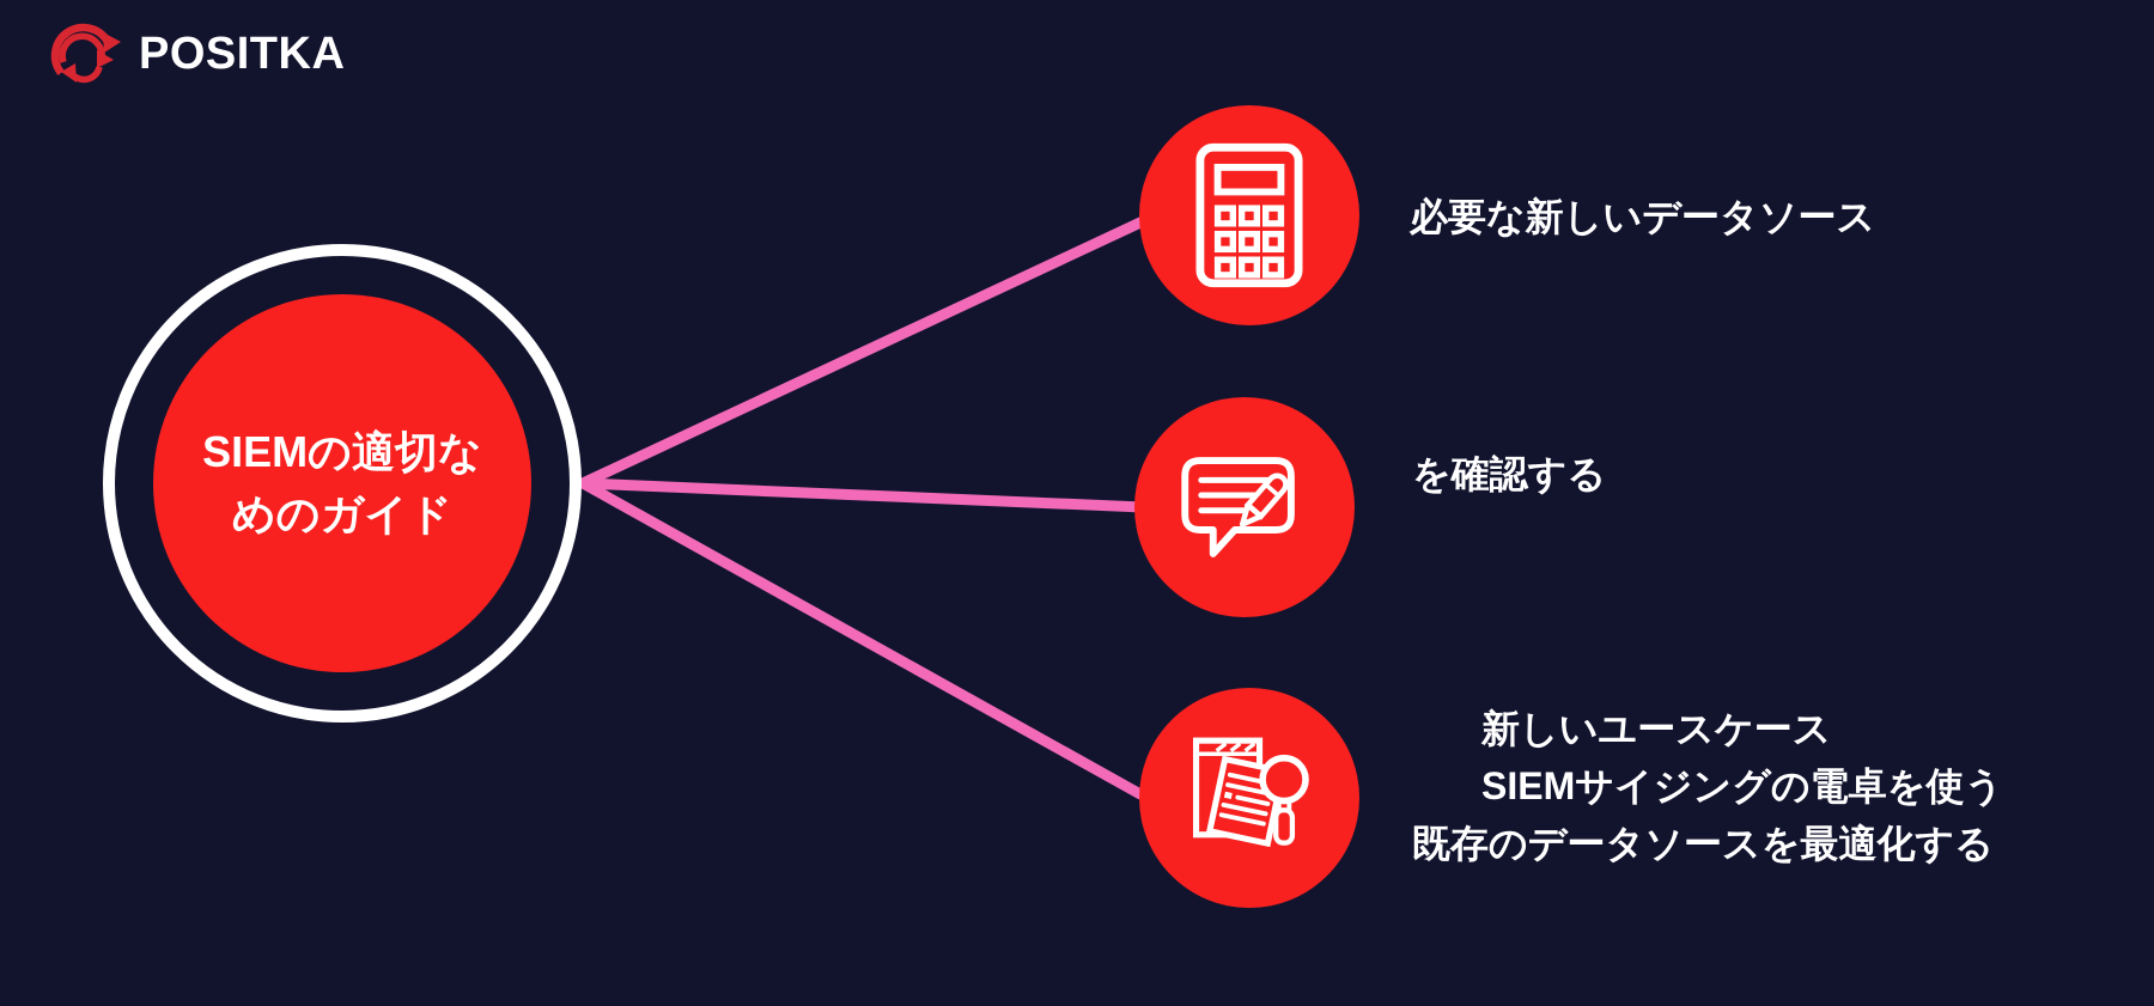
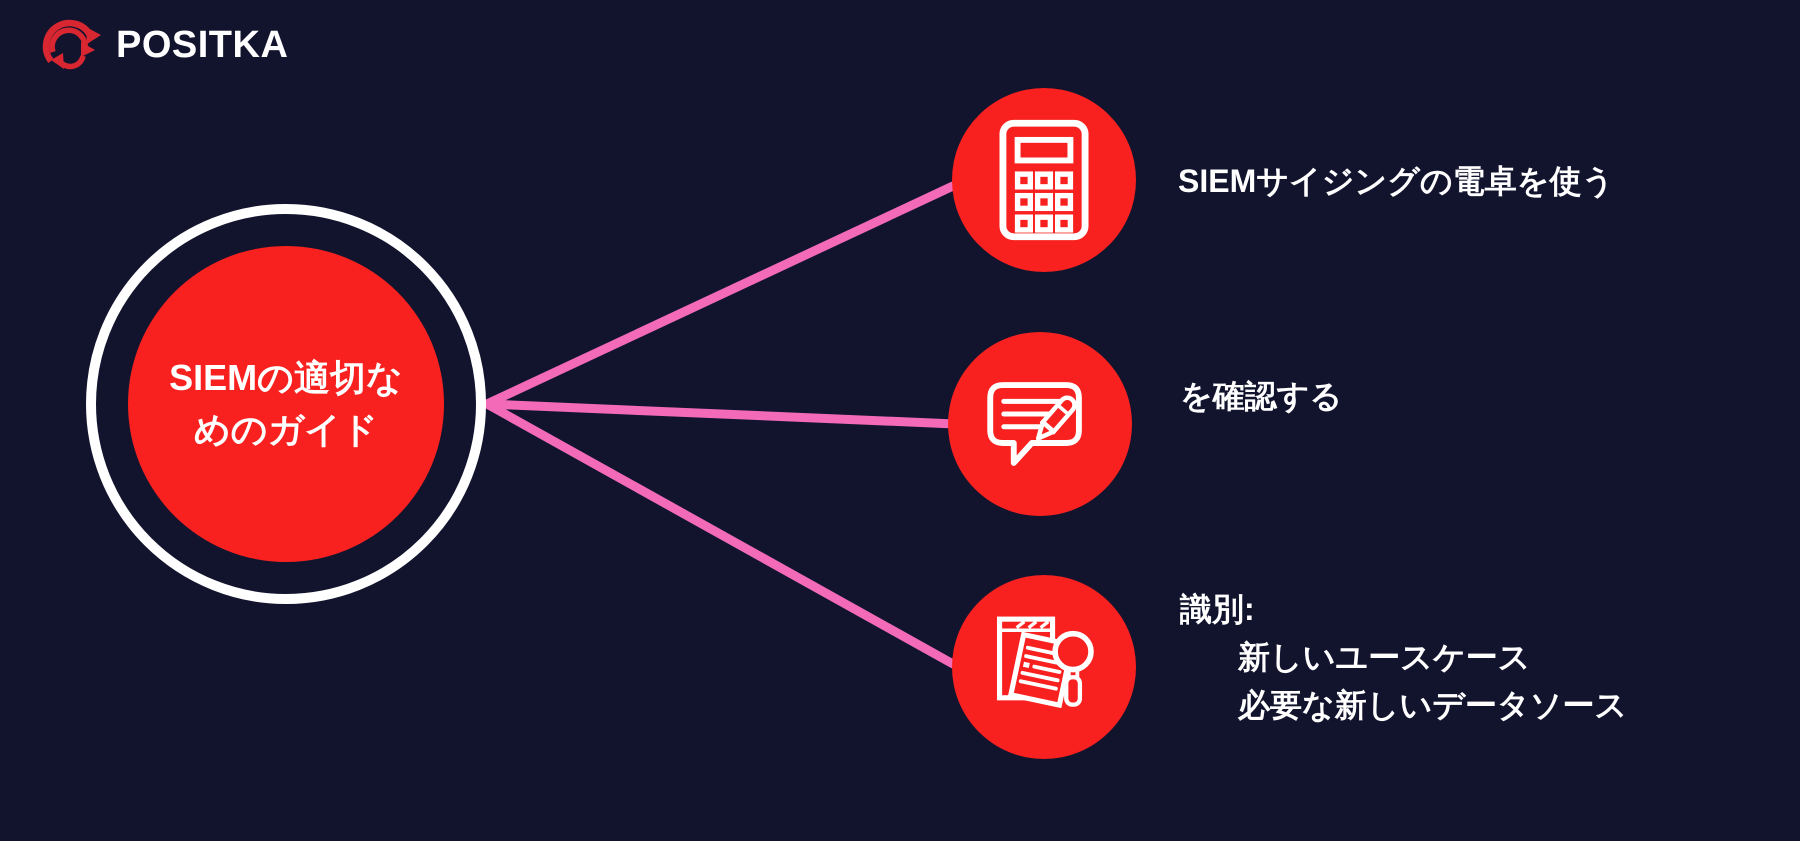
  POSITKA
  SIEMの適切な
  めのガイド
- 必要な新しいデータソース
+ SIEMサイジングの電卓を使う
  を確認する
+ 識別:
  新しいユースケース
- SIEMサイジングの電卓を使う
+ 必要な新しいデータソース
- 既存のデータソースを最適化する
